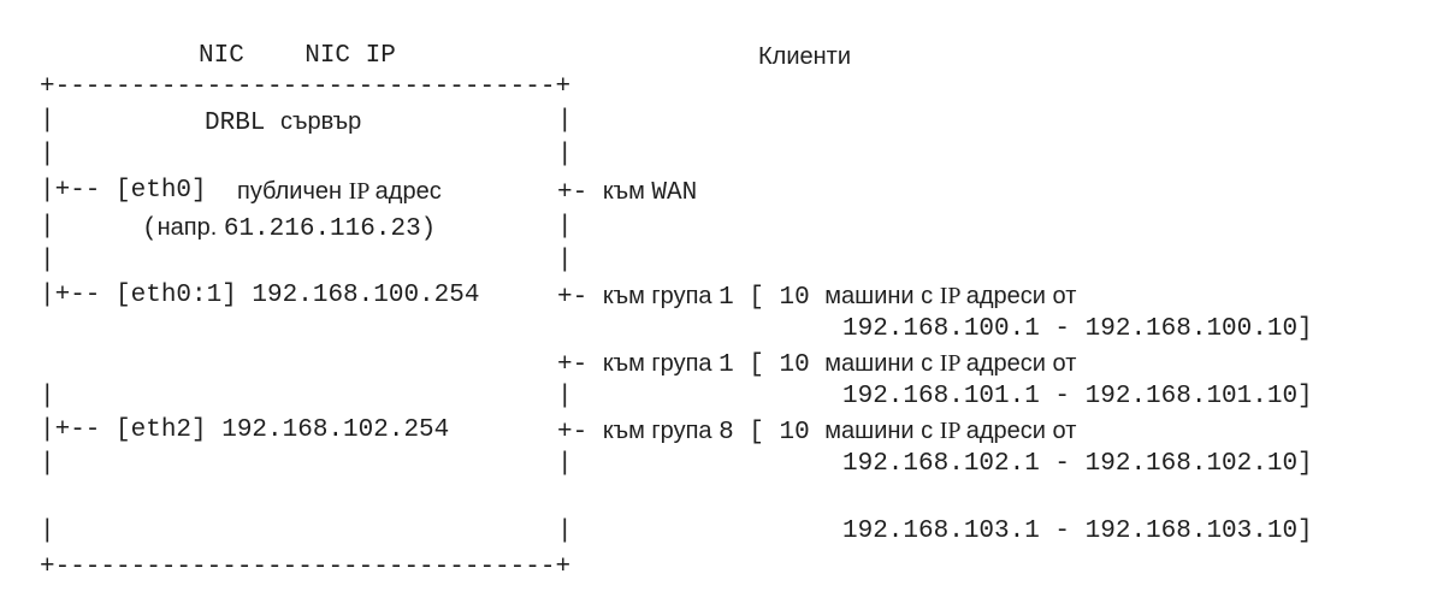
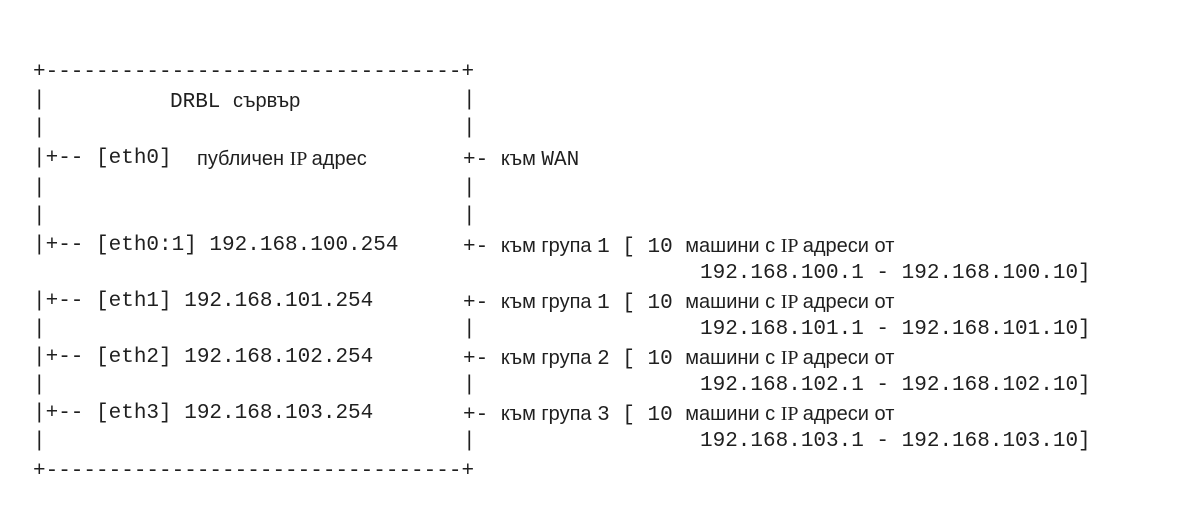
- NIC NIC IP
- Клиенти
  +---------------------------------+
  |
  DRBL сървър
  |
  |
  |
  |+-- [eth0]
  публичен IP адрес
  +- към WAN
  |
- (напр. 61.216.116.23)
  |
  |
  |
  |+-- [eth0:1] 192.168.100.254
  +- към група 1 [ 10 машини с IP адреси от
  192.168.100.1 - 192.168.100.10]
+ |+-- [eth1] 192.168.101.254
  +- към група 1 [ 10 машини с IP адреси от
  |
  |
  192.168.101.1 - 192.168.101.10]
  |+-- [eth2] 192.168.102.254
- +- към група 8 [ 10 машини с IP адреси от
+ +- към група 2 [ 10 машини с IP адреси от
  |
  |
  192.168.102.1 - 192.168.102.10]
+ |+-- [eth3] 192.168.103.254
+ +- към група 3 [ 10 машини с IP адреси от
  |
  |
  192.168.103.1 - 192.168.103.10]
  +---------------------------------+
